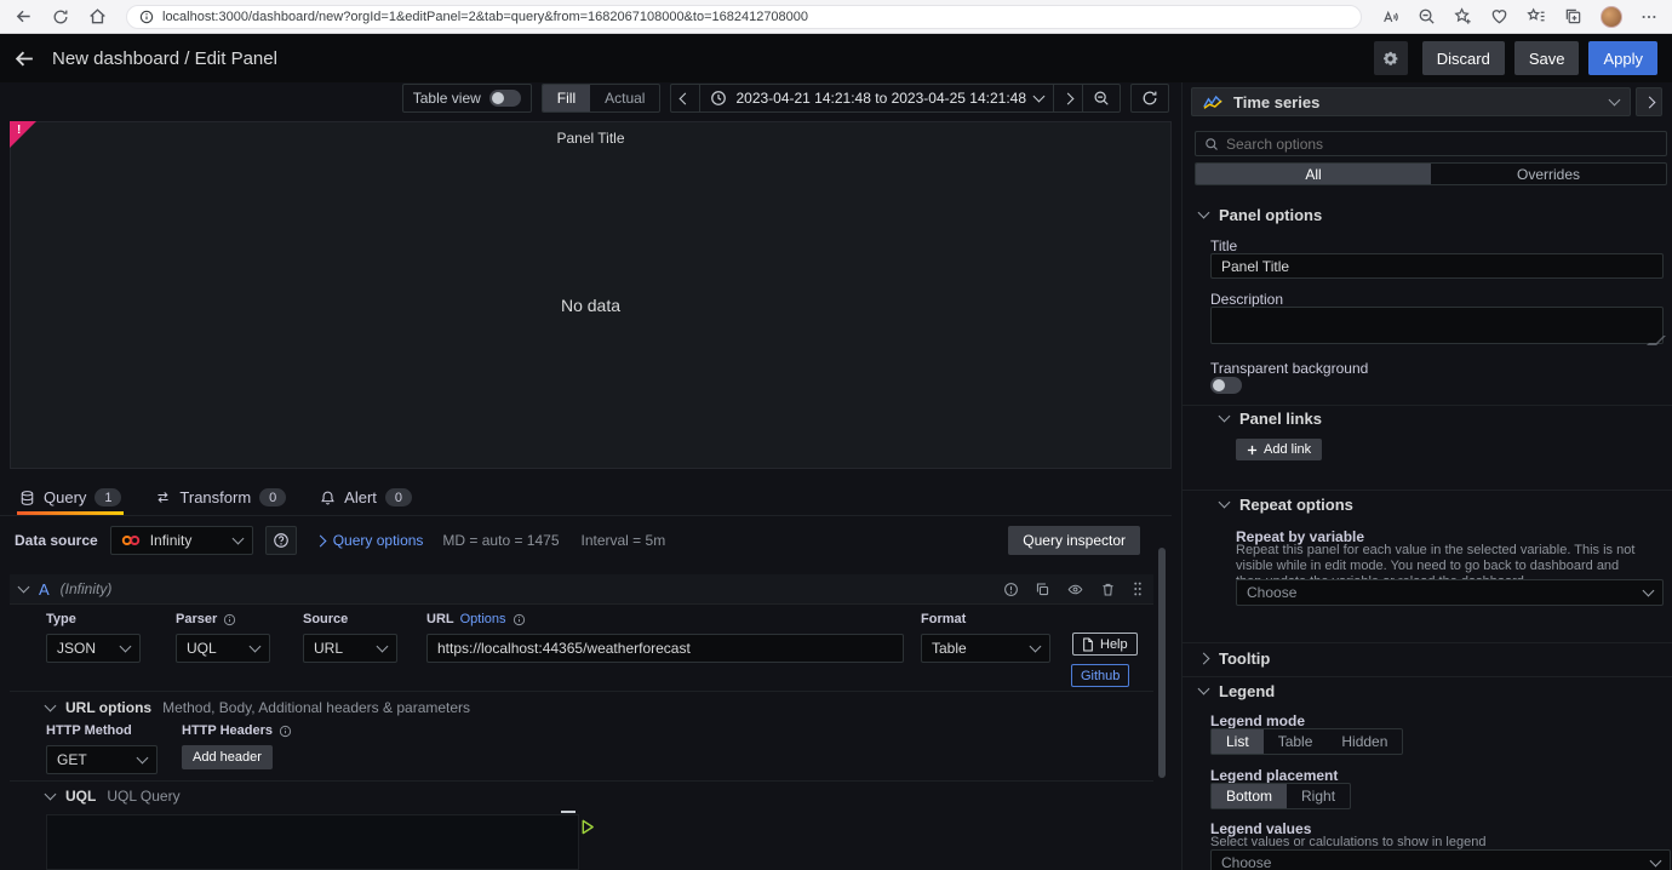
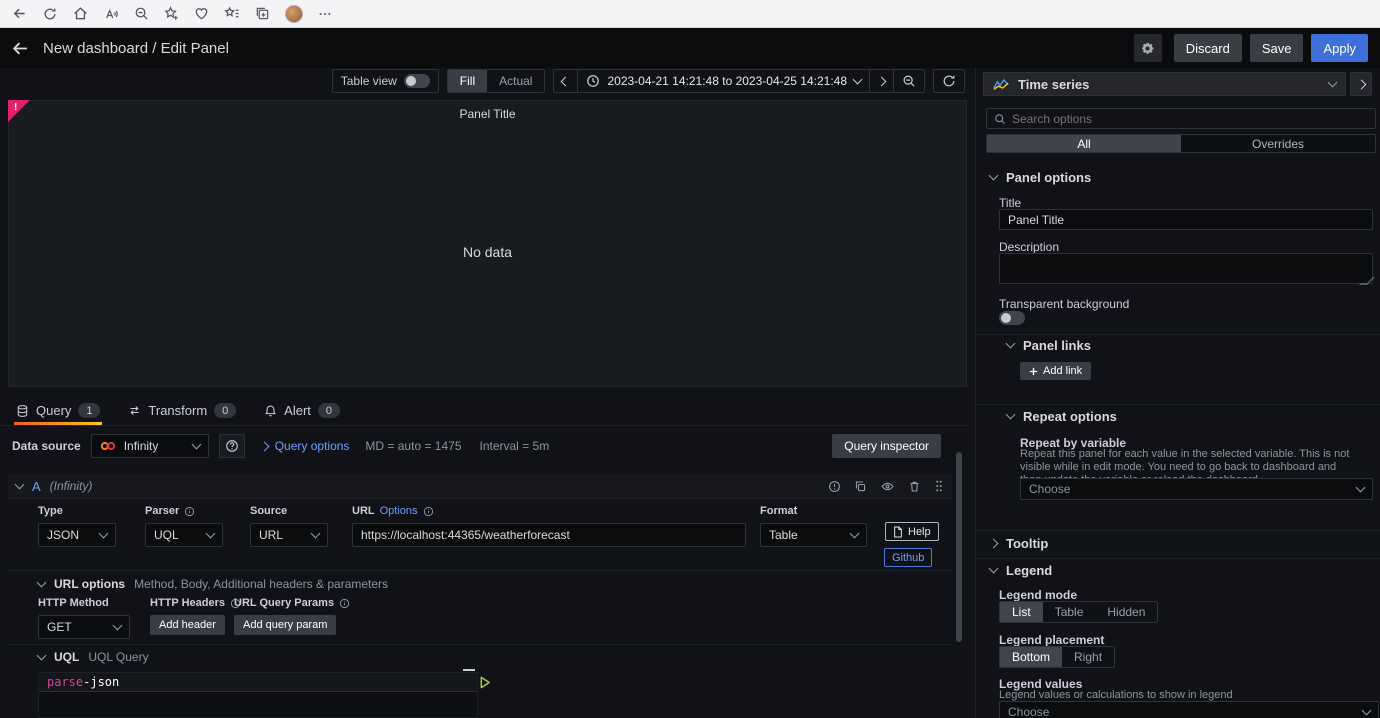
- localhost:3000/dashboard/new?orgId=1&editPanel=2&tab=query&from=1682067108000&to=1682412708000
  New dashboard / Edit Panel
  Discard
  Save
  Apply
  Table view
  Fill
  Actual
  2023-04-21 14:21:48 to 2023-04-25 14:21:48
  !
  Panel Title
  No data
  Query
  1
  Transform
  0
  Alert
  0
  Data source
  Infinity
  Query options
  MD = auto = 1475
  Interval = 5m
  Query inspector
  A
  (Infinity)
  Type
  JSON
  Parser
  UQL
  Source
  URL
  URL
  Options
  https://localhost:44365/weatherforecast
  Format
  Table
  Help
  Github
  URL options
  Method, Body, Additional headers & parameters
  HTTP Method
  GET
  HTTP Headers
  Add header
+ URL Query Params
+ Add query param
  UQL
  UQL Query
+ parse
+ -json
  Time series
  Search options
  All
  Overrides
  Panel options
  Title
  Panel Title
  Description
  Transparent background
  Panel links
  Add link
  Repeat options
  Repeat by variable
  Repeat this panel for each value in the selected variable. This is not visible while in edit mode. You need to go back to dashboard and
  Choose
  Tooltip
  Legend
  Legend mode
  List
  Table
  Hidden
  Legend placement
  Bottom
  Right
  Legend values
- Select values or calculations to show in legend
+ Legend values or calculations to show in legend
  Choose
